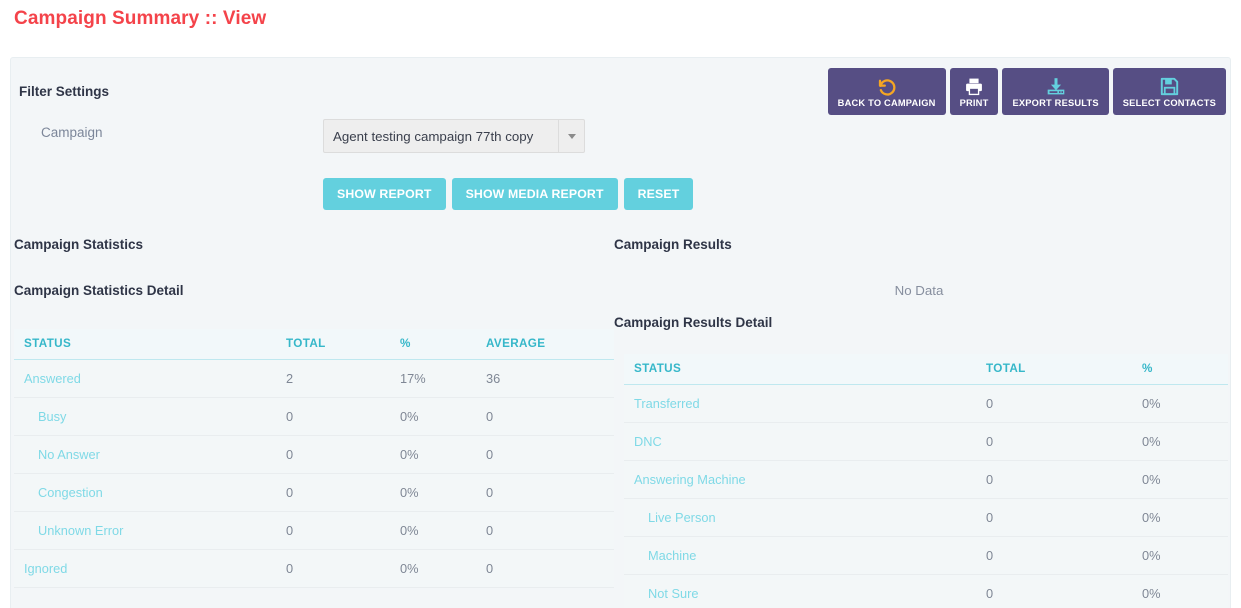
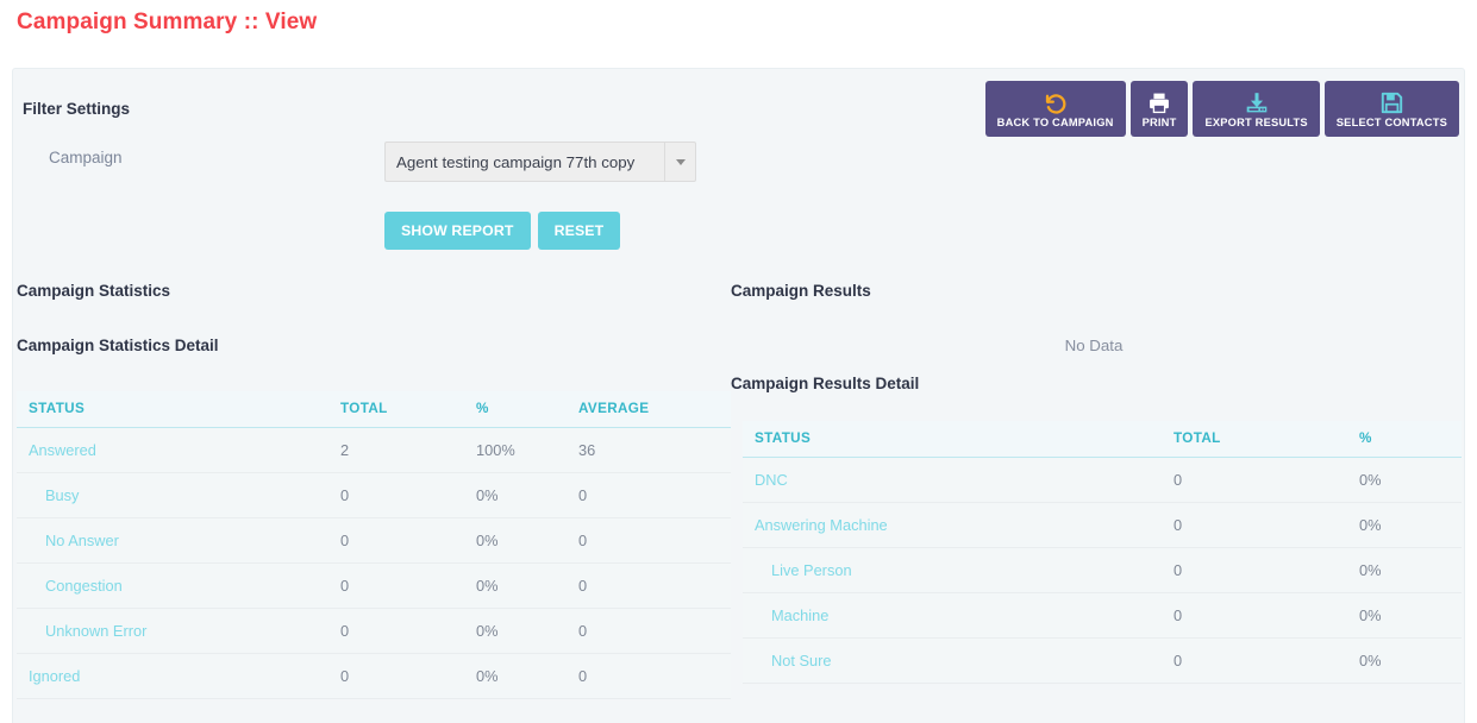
  Campaign Summary :: View
  Filter Settings
  Campaign
  Agent testing campaign 77th copy
  SHOW REPORT
- SHOW MEDIA REPORT
  RESET
  BACK TO CAMPAIGN
  PRINT
  EXPORT RESULTS
  SELECT CONTACTS
  Campaign Statistics
  Campaign Statistics Detail
  STATUS	TOTAL	%	AVERAGE
- Answered	2	17%	36
+ Answered	2	100%	36
  Busy	0	0%	0
  No Answer	0	0%	0
  Congestion	0	0%	0
  Unknown Error	0	0%	0
  Ignored	0	0%	0
  Campaign Results
  No Data
  Campaign Results Detail
  STATUS	TOTAL	%
- Transferred	0	0%
  DNC	0	0%
  Answering Machine	0	0%
  Live Person	0	0%
  Machine	0	0%
  Not Sure	0	0%
